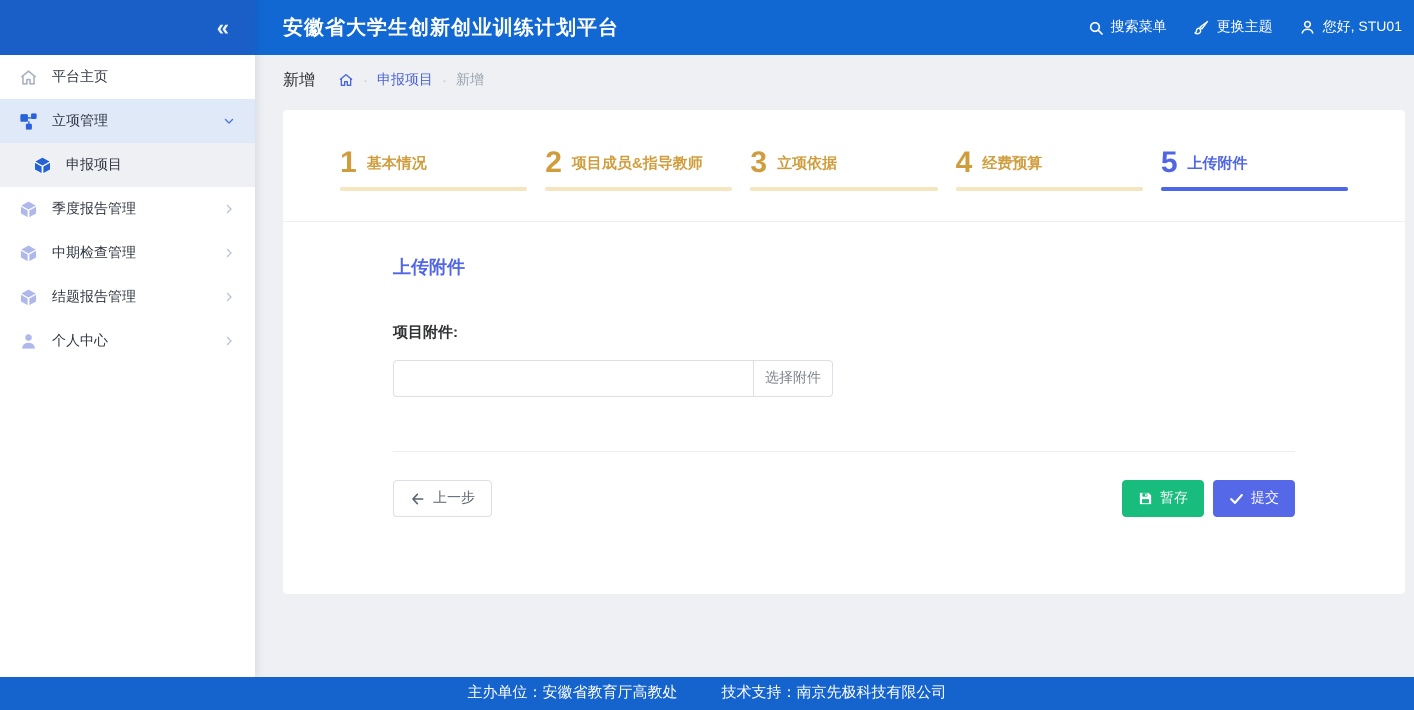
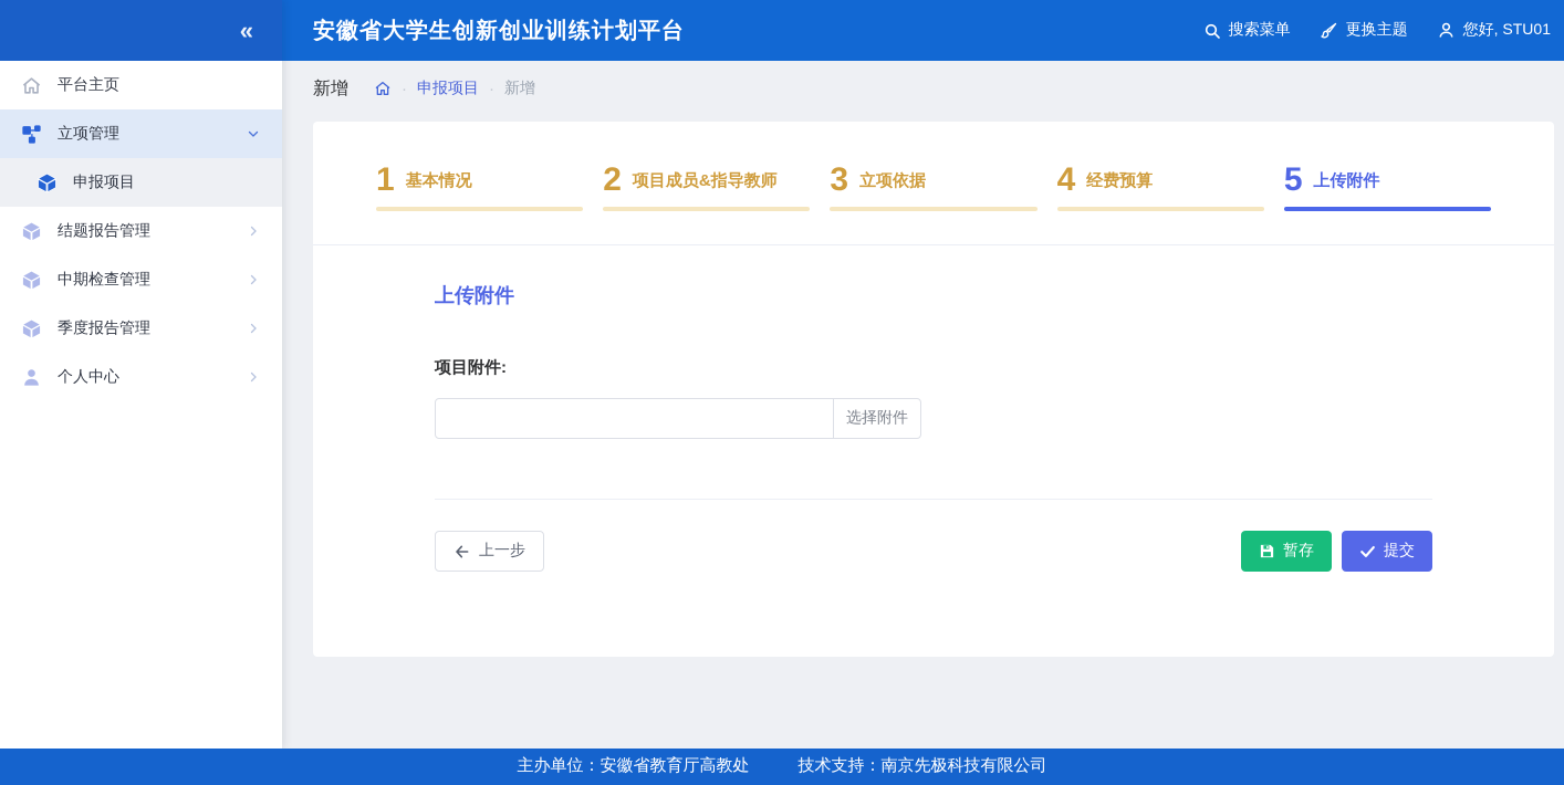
  «
  平台主页
  立项管理
  申报项目
- 季度报告管理
+ 结题报告管理
  中期检查管理
- 结题报告管理
+ 季度报告管理
  个人中心
  安徽省大学生创新创业训练计划平台
  搜索菜单
  更换主题
  您好, STU01
  新增
  ·
  申报项目
  ·
  新增
  1
  基本情况
  2
  项目成员&指导教师
  3
  立项依据
  4
  经费预算
  5
  上传附件
  上传附件
  项目附件:
  选择附件
  上一步
  暂存
  提交
  主办单位：安徽省教育厅高教处
  技术支持：南京先极科技有限公司
